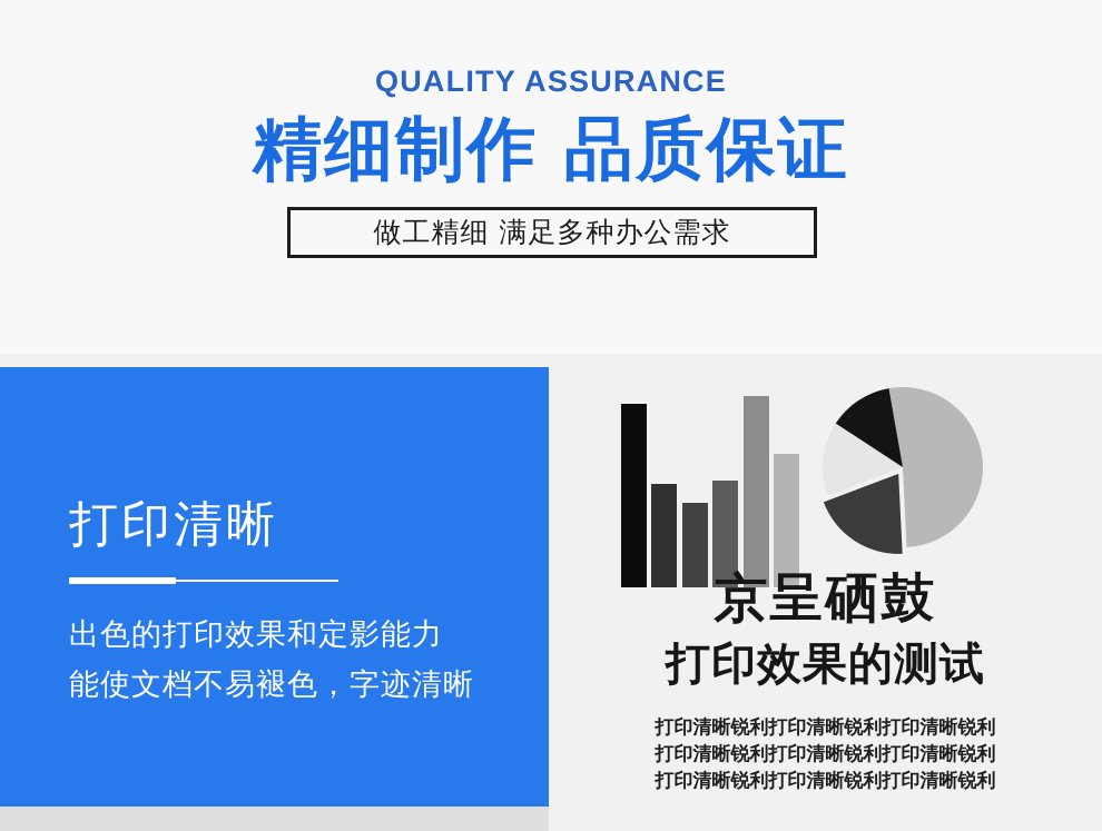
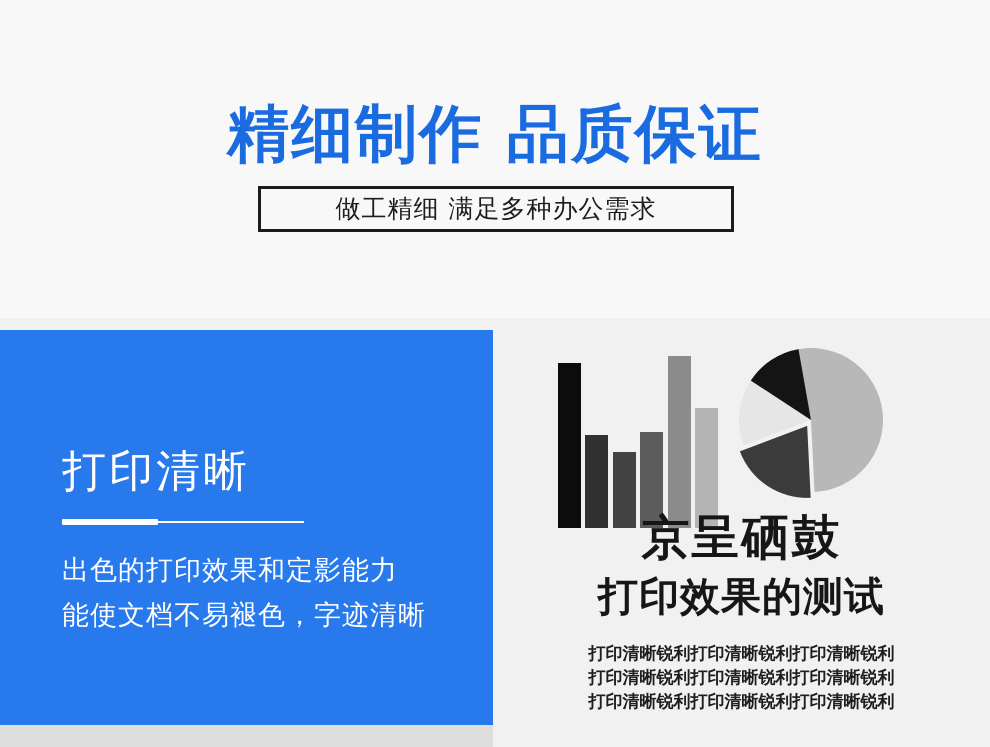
- QUALITY ASSURANCE
  精细制作 品质保证
  做工精细 满足多种办公需求
  打印清晰
  出色的打印效果和定影能力
  能使文档不易褪色，字迹清晰
  京呈硒鼓
  打印效果的测试
  打印清晰锐利打印清晰锐利打印清晰锐利
  打印清晰锐利打印清晰锐利打印清晰锐利
  打印清晰锐利打印清晰锐利打印清晰锐利
